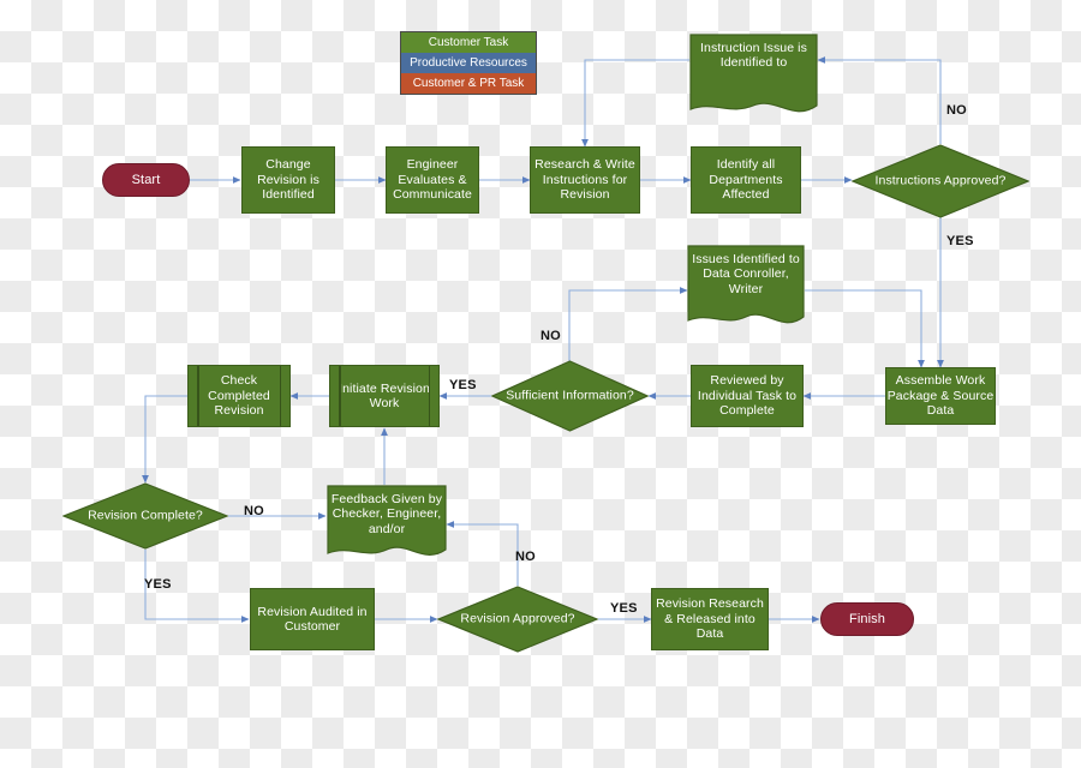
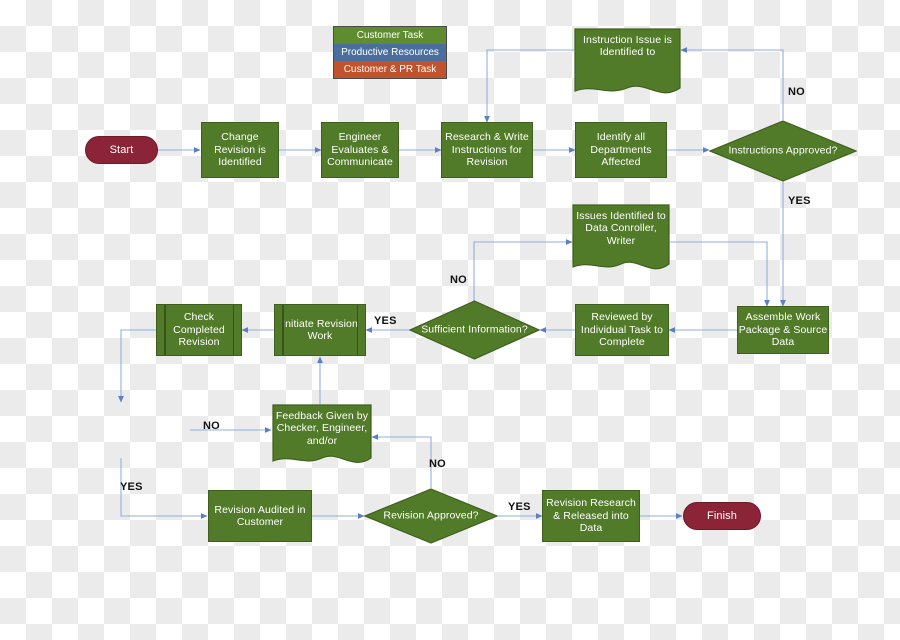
  Customer Task
  Productive Resources
  Customer & PR Task
  Start
  Change Revision is Identified
  Engineer Evaluates & Communicate
  Research & Write Instructions for Revision
  Identify all Departments Affected
  Instruction Issue is Identified to
  Instructions Approved?
  Issues Identified to Data Conroller, Writer
  Assemble Work Package & Source Data
  Reviewed by Individual Task to Complete
  Sufficient Information?
  Initiate Revision Work
  Check Completed Revision
- Revision Complete?
  Feedback Given by Checker, Engineer, and/or
  Revision Audited in Customer
  Revision Approved?
  Revision Research & Released into Data
  Finish
  NO
  YES
  NO
  YES
  NO
  YES
  NO
  YES
